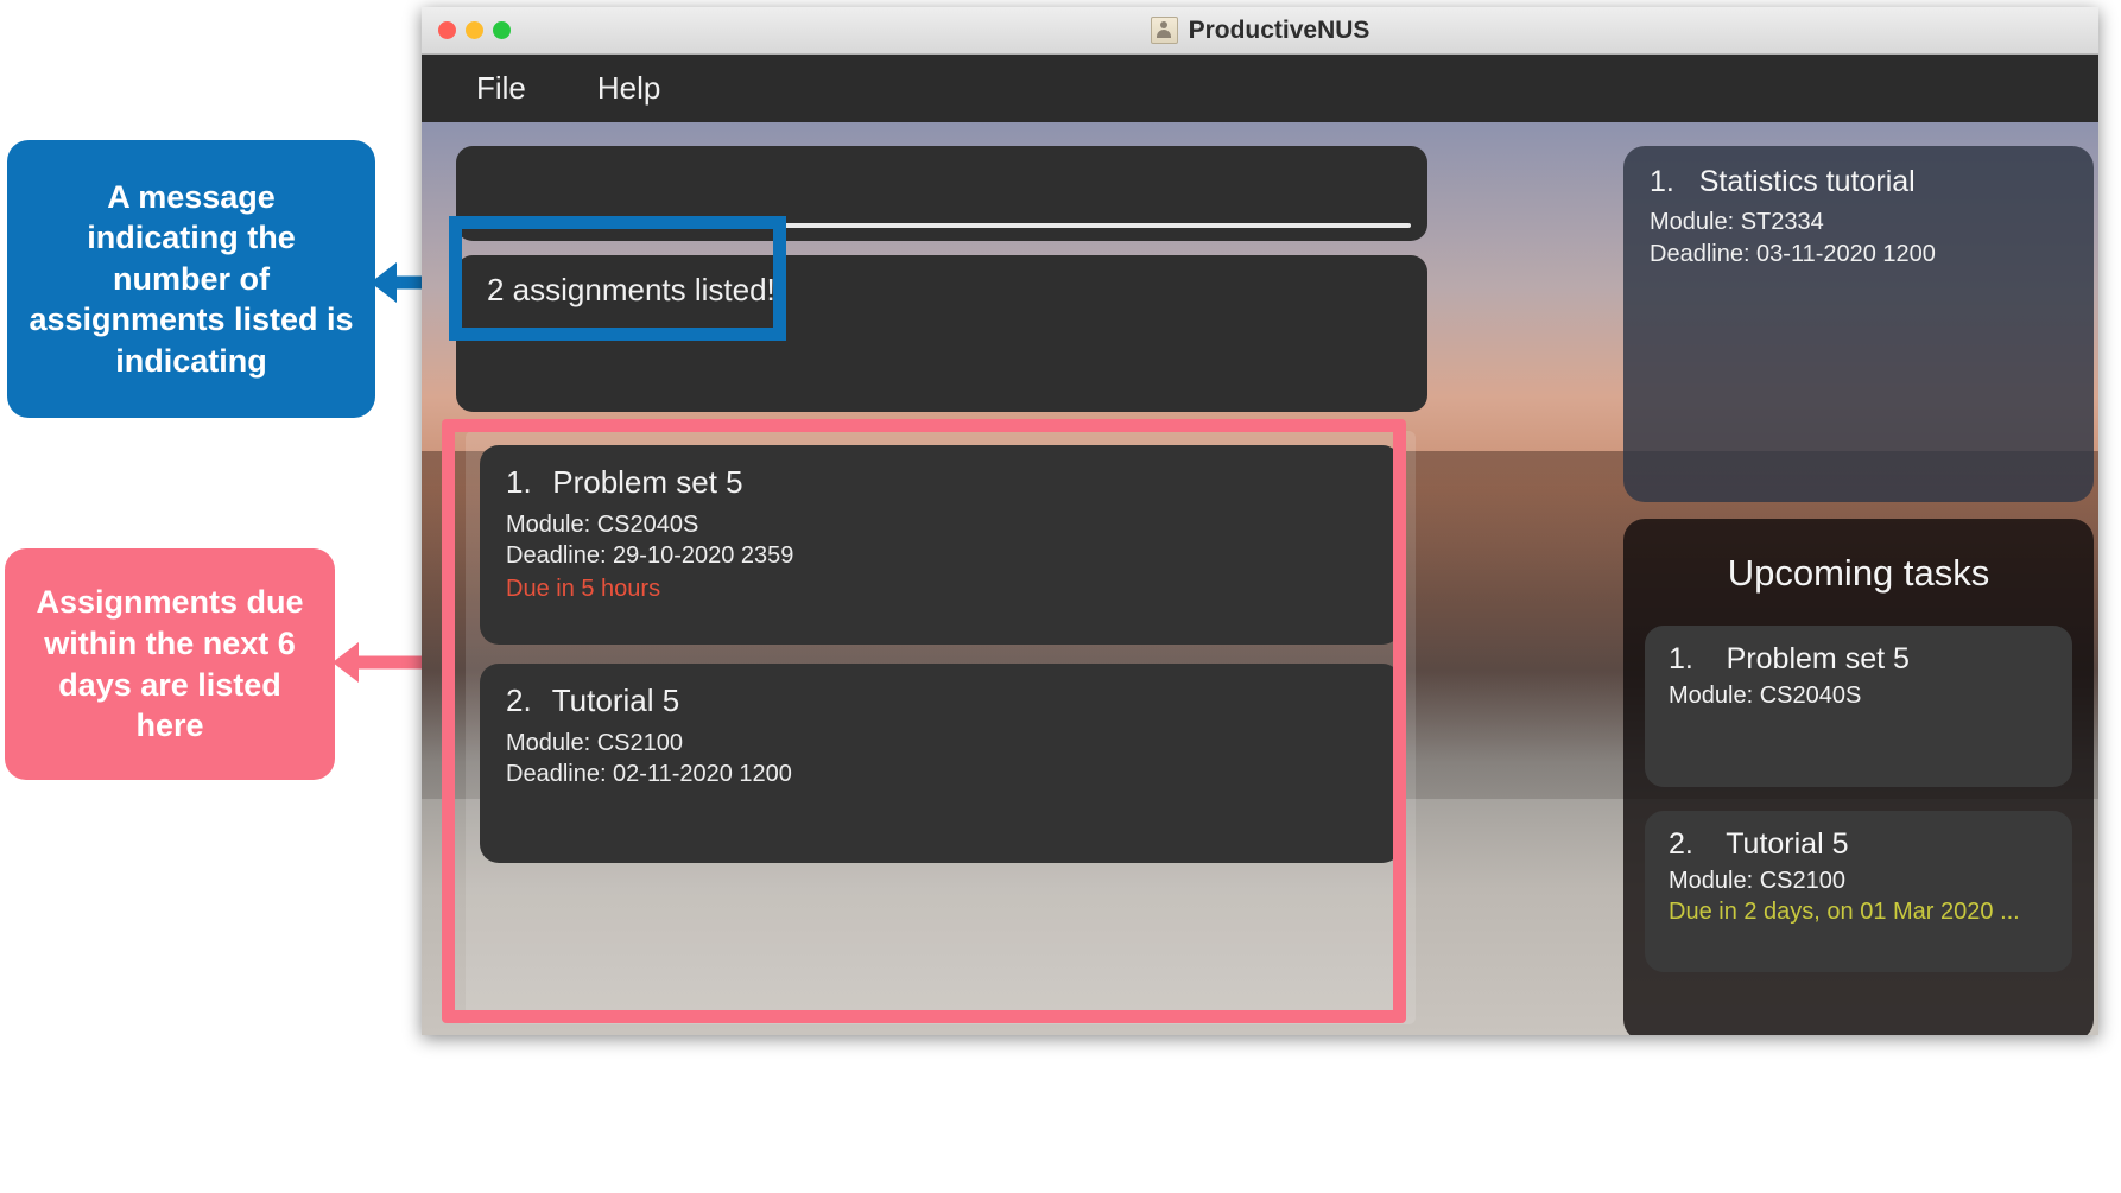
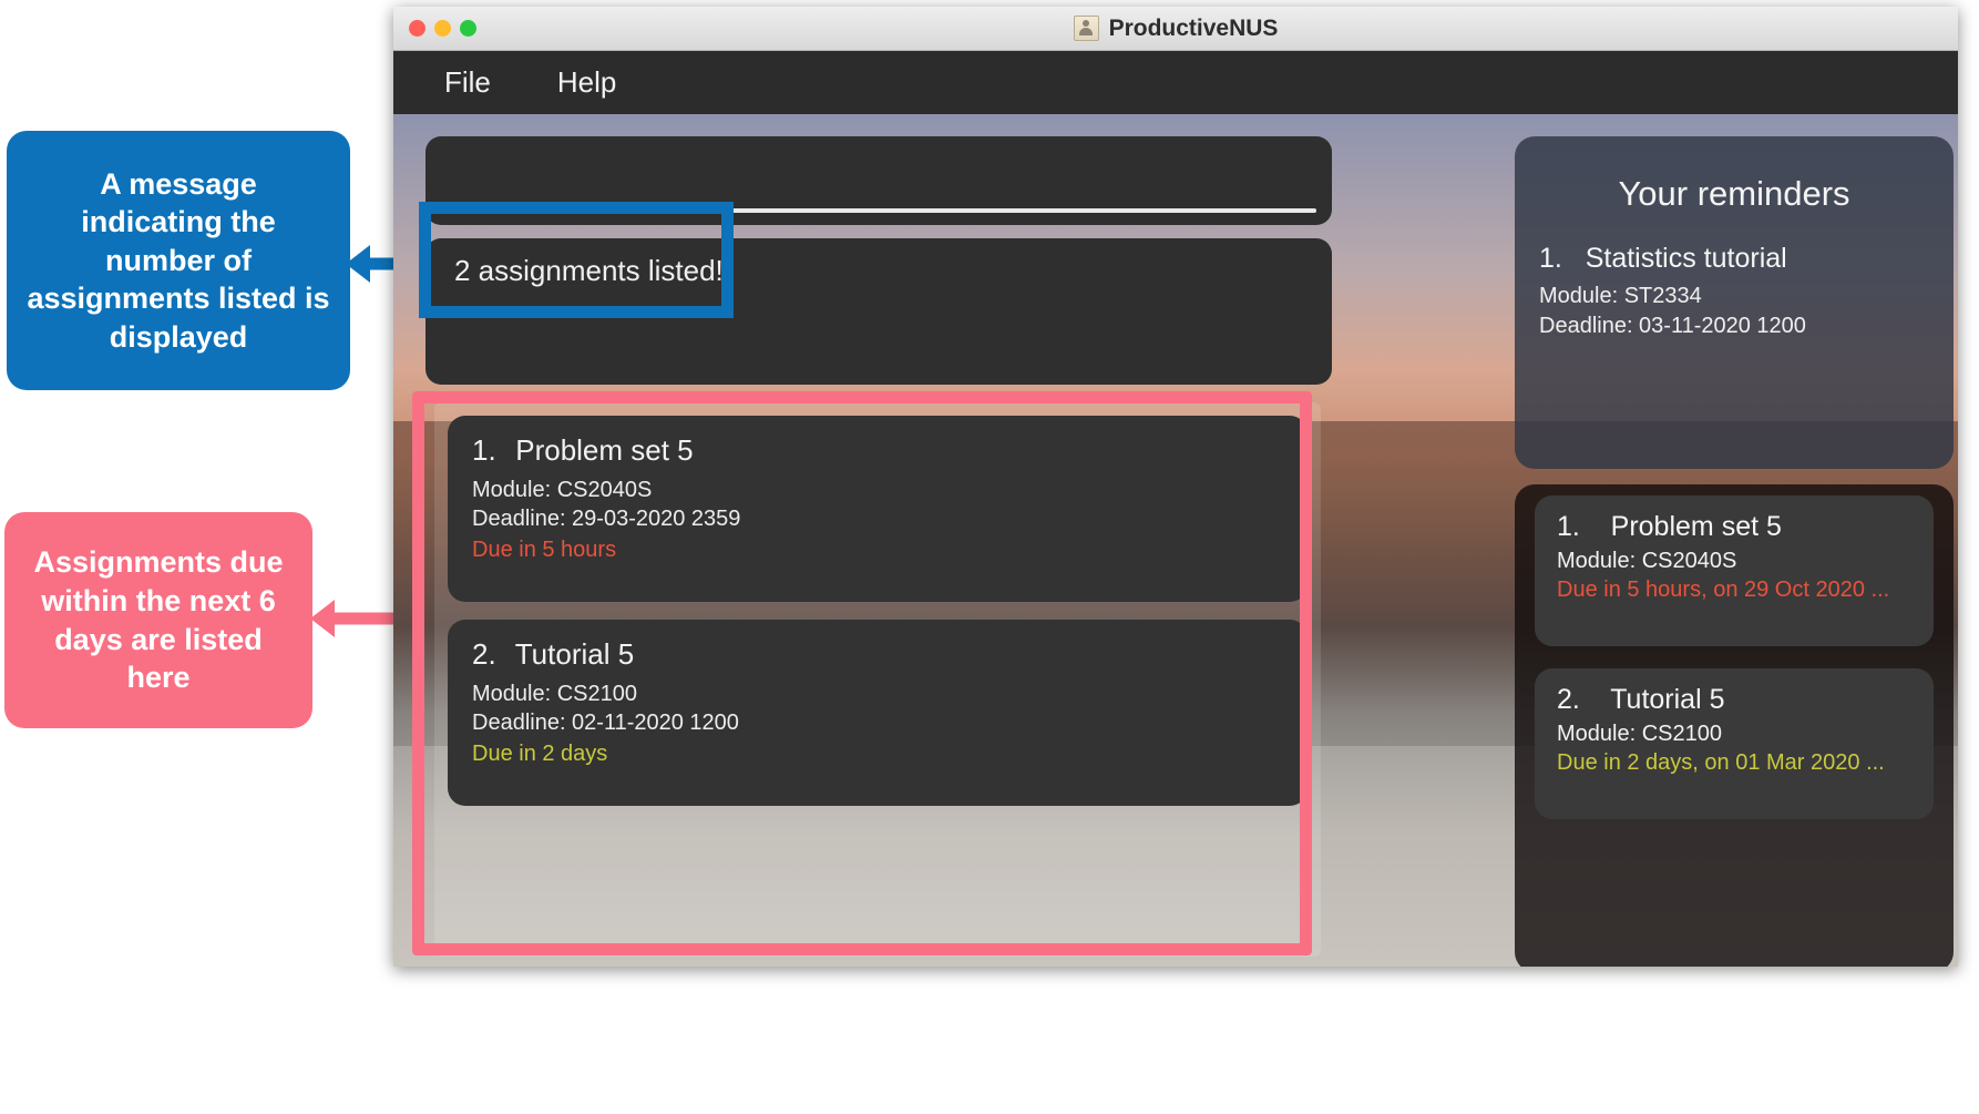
- A message indicating the number of assignments listed is indicating
+ A message indicating the number of assignments listed is displayed
  Assignments due within the next 6 days are listed here
  ProductiveNUS
  File
  Help
  2 assignments listed!
  1. Problem set 5
  Module: CS2040S
- Deadline: 29-10-2020 2359
+ Deadline: 29-03-2020 2359
  Due in 5 hours
  2. Tutorial 5
  Module: CS2100
  Deadline: 02-11-2020 1200
+ Due in 2 days
+ Your reminders
  1. Statistics tutorial
  Module: ST2334
  Deadline: 03-11-2020 1200
- Upcoming tasks
  1. Problem set 5
  Module: CS2040S
+ Due in 5 hours, on 29 Oct 2020 ...
  2. Tutorial 5
  Module: CS2100
  Due in 2 days, on 01 Mar 2020 ...
